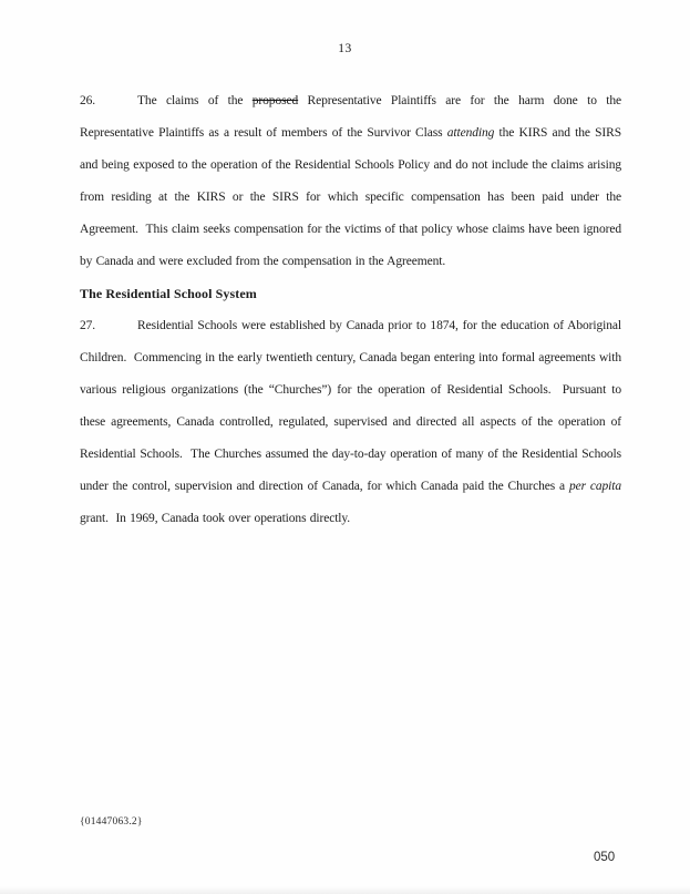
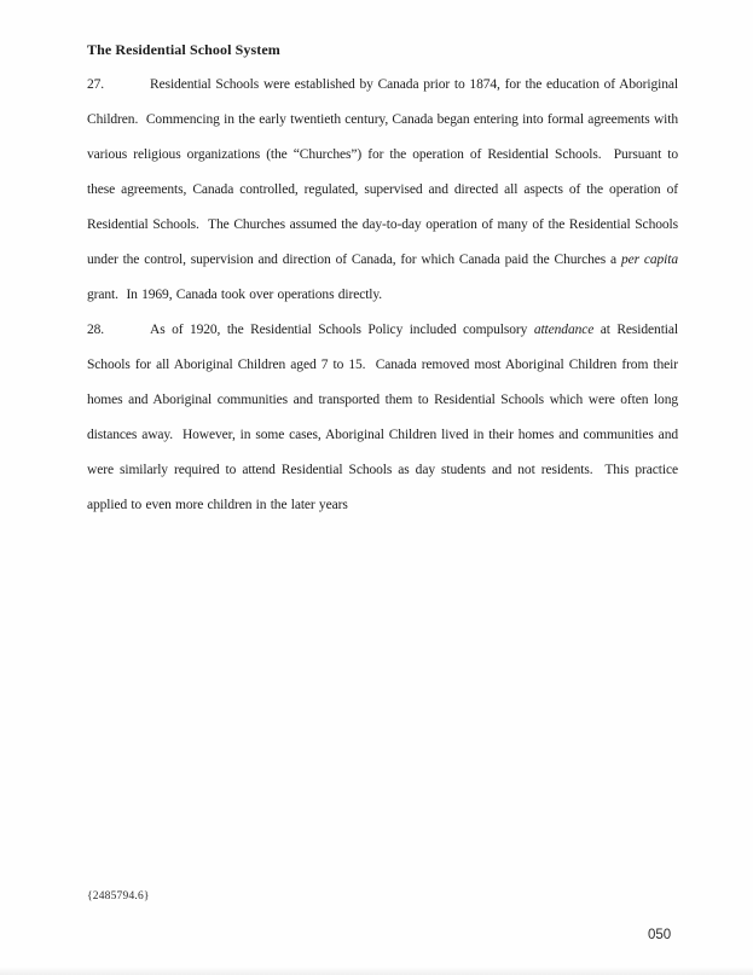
- 13
- 26. The claims of the proposed Representative Plaintiffs are for the harm done to the Representative Plaintiffs as a result of members of the Survivor Class attending the KIRS and the SIRS and being exposed to the operation of the Residential Schools Policy and do not include the claims arising from residing at the KIRS or the SIRS for which specific compensation has been paid under the Agreement. This claim seeks compensation for the victims of that policy whose claims have been ignored by Canada and were excluded from the compensation in the Agreement.
  The Residential School System
  27. Residential Schools were established by Canada prior to 1874, for the education of Aboriginal Children. Commencing in the early twentieth century, Canada began entering into formal agreements with various religious organizations (the “Churches”) for the operation of Residential Schools. Pursuant to these agreements, Canada controlled, regulated, supervised and directed all aspects of the operation of Residential Schools. The Churches assumed the day-to-day operation of many of the Residential Schools under the control, supervision and direction of Canada, for which Canada paid the Churches a per capita grant. In 1969, Canada took over operations directly.
+ 28. As of 1920, the Residential Schools Policy included compulsory attendance at Residential Schools for all Aboriginal Children aged 7 to 15. Canada removed most Aboriginal Children from their homes and Aboriginal communities and transported them to Residential Schools which were often long distances away. However, in some cases, Aboriginal Children lived in their homes and communities and were similarly required to attend Residential Schools as day students and not residents. This practice applied to even more children in the later years
- {01447063.2}
+ {2485794.6}
  050
